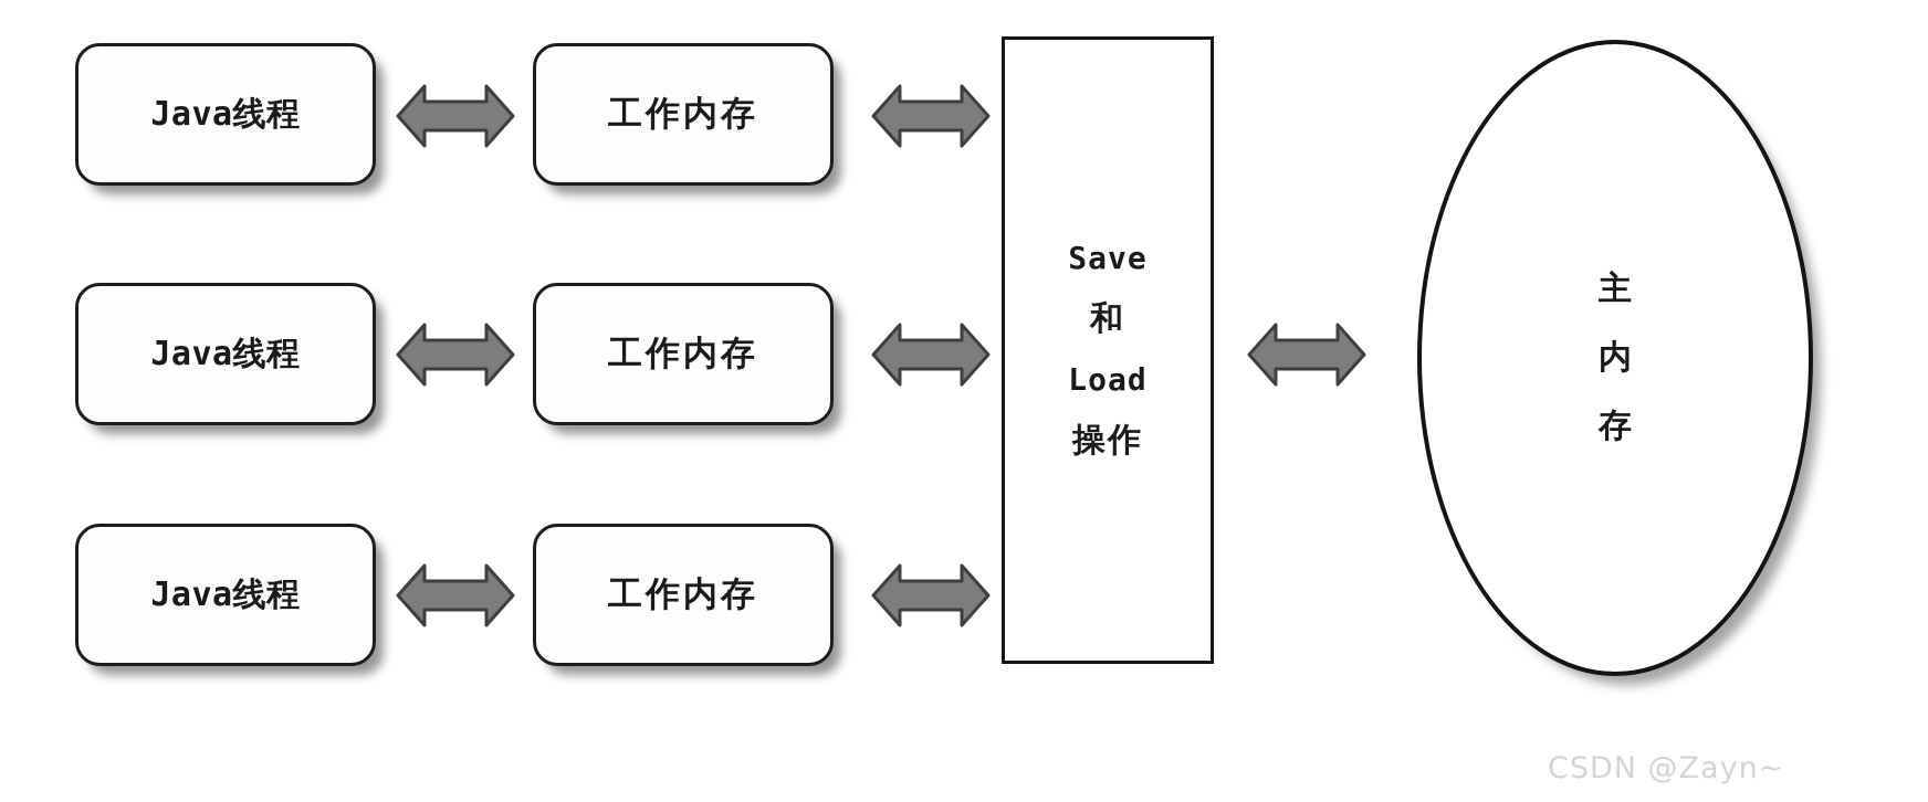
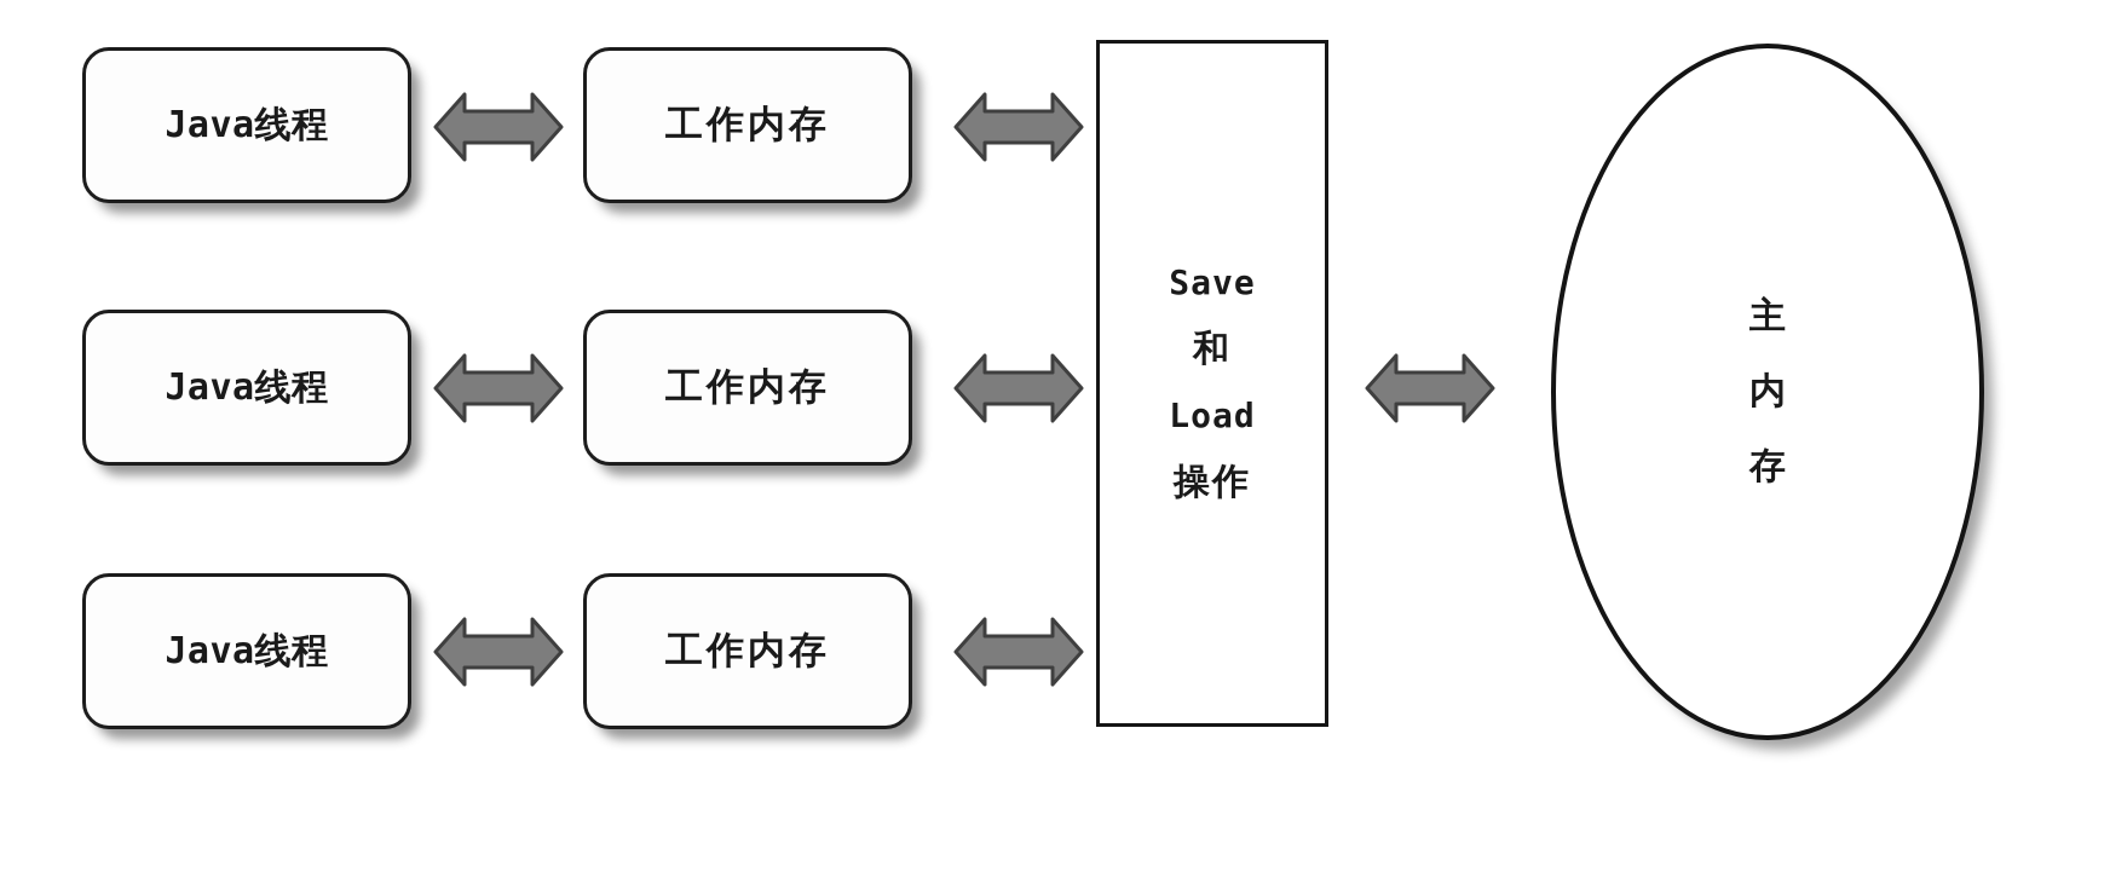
  Java线程
  工作内存
  Java线程
  工作内存
  Java线程
  工作内存
  Save
  和
  Load
  操作
  主
  内
  存
- CSDN @Zayn~
